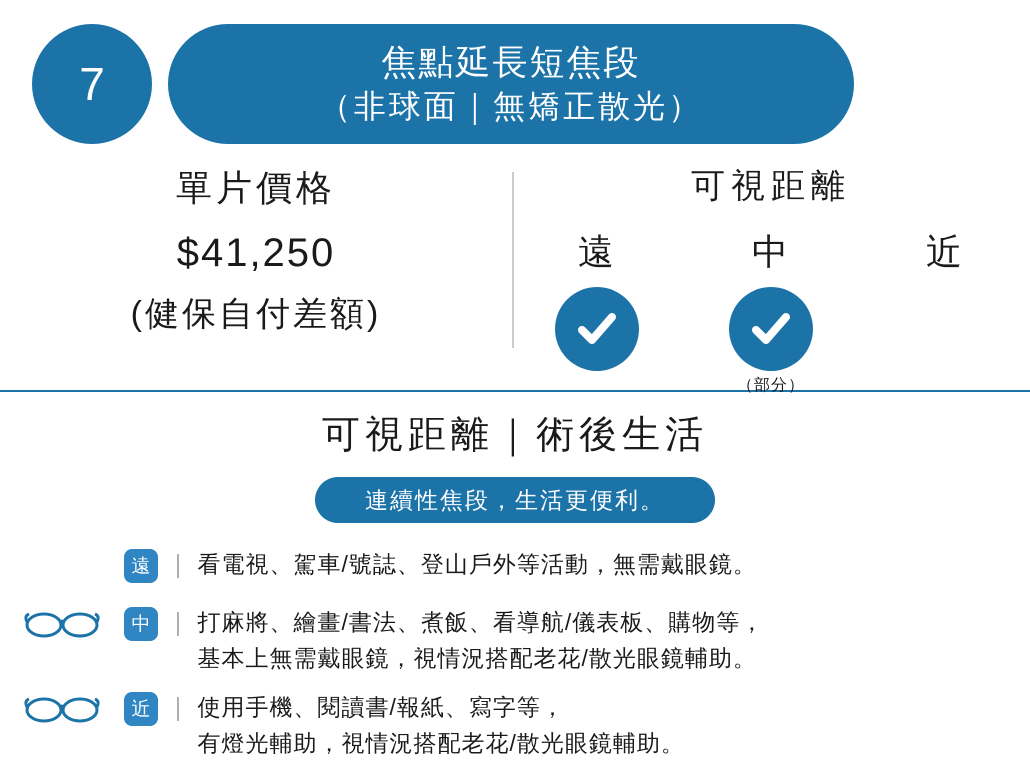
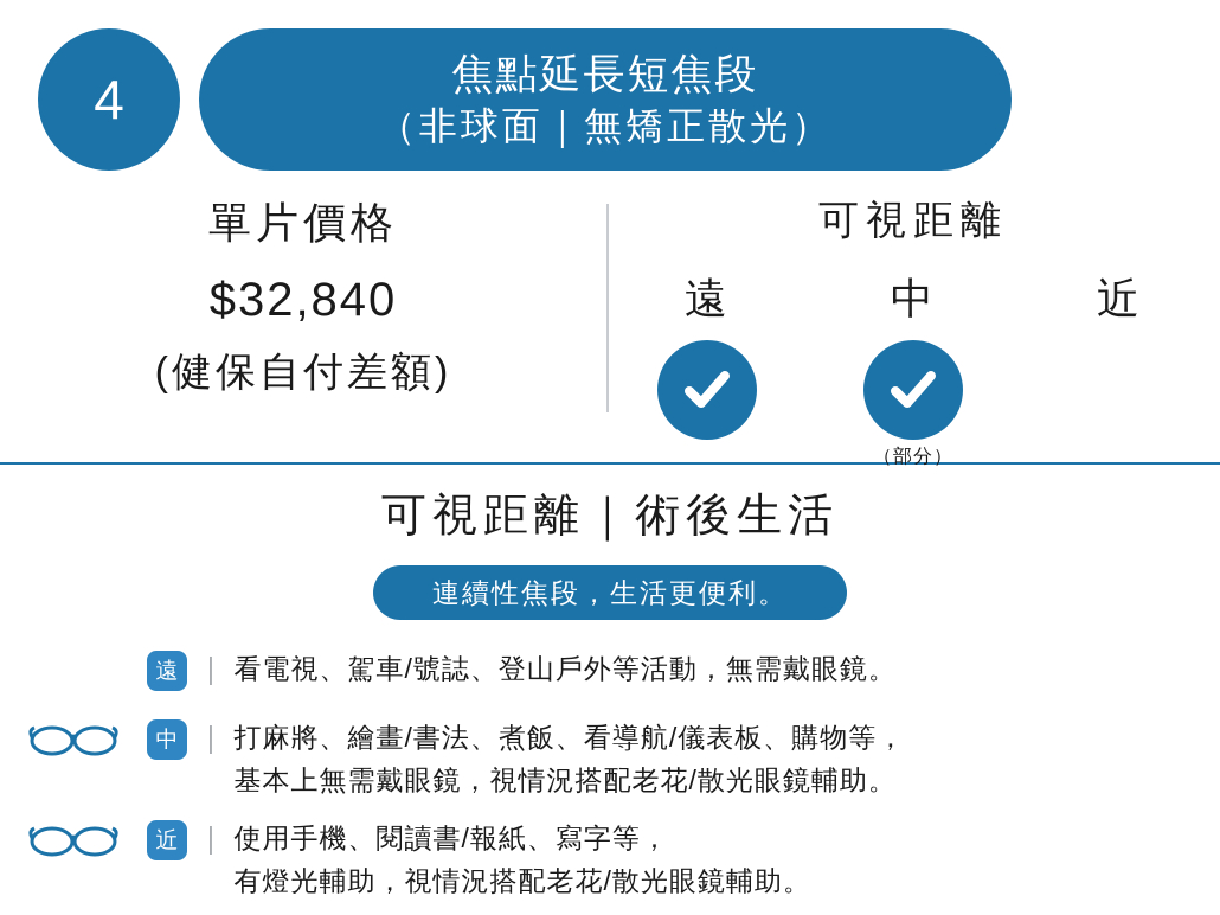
- 7
+ 4
  焦點延長短焦段
  （非球面｜無矯正散光）
  單片價格
- $41,250
+ $32,840
  (健保自付差額)
  可視距離
  遠
  中
  近
  （部分）
  可視距離｜術後生活
  連續性焦段，生活更便利。
  遠
  ｜
  看電視、駕車/號誌、登山戶外等活動，無需戴眼鏡。
  中
  ｜
  打麻將、繪畫/書法、煮飯、看導航/儀表板、購物等，
  基本上無需戴眼鏡，視情況搭配老花/散光眼鏡輔助。
  近
  ｜
  使用手機、閱讀書/報紙、寫字等，
  有燈光輔助，視情況搭配老花/散光眼鏡輔助。
